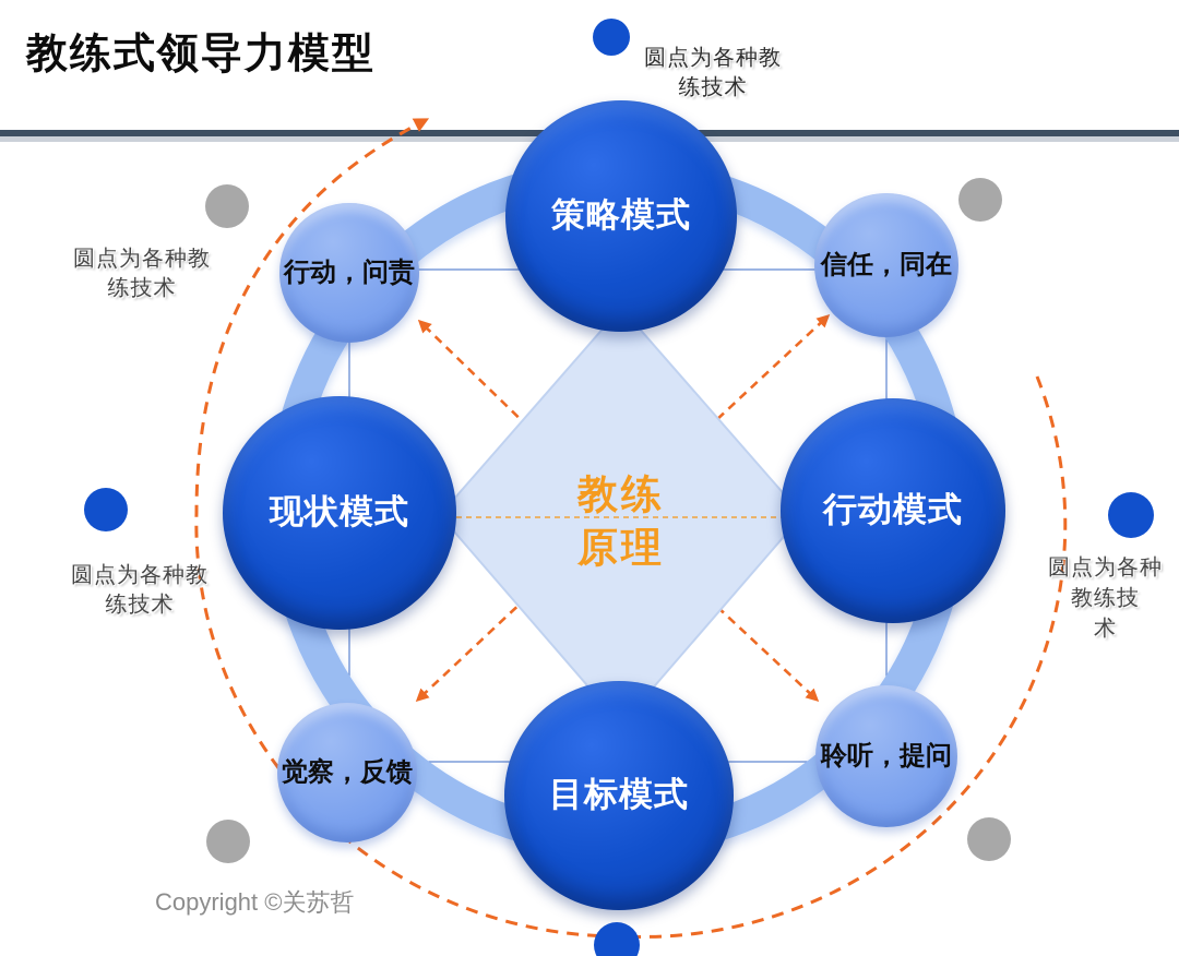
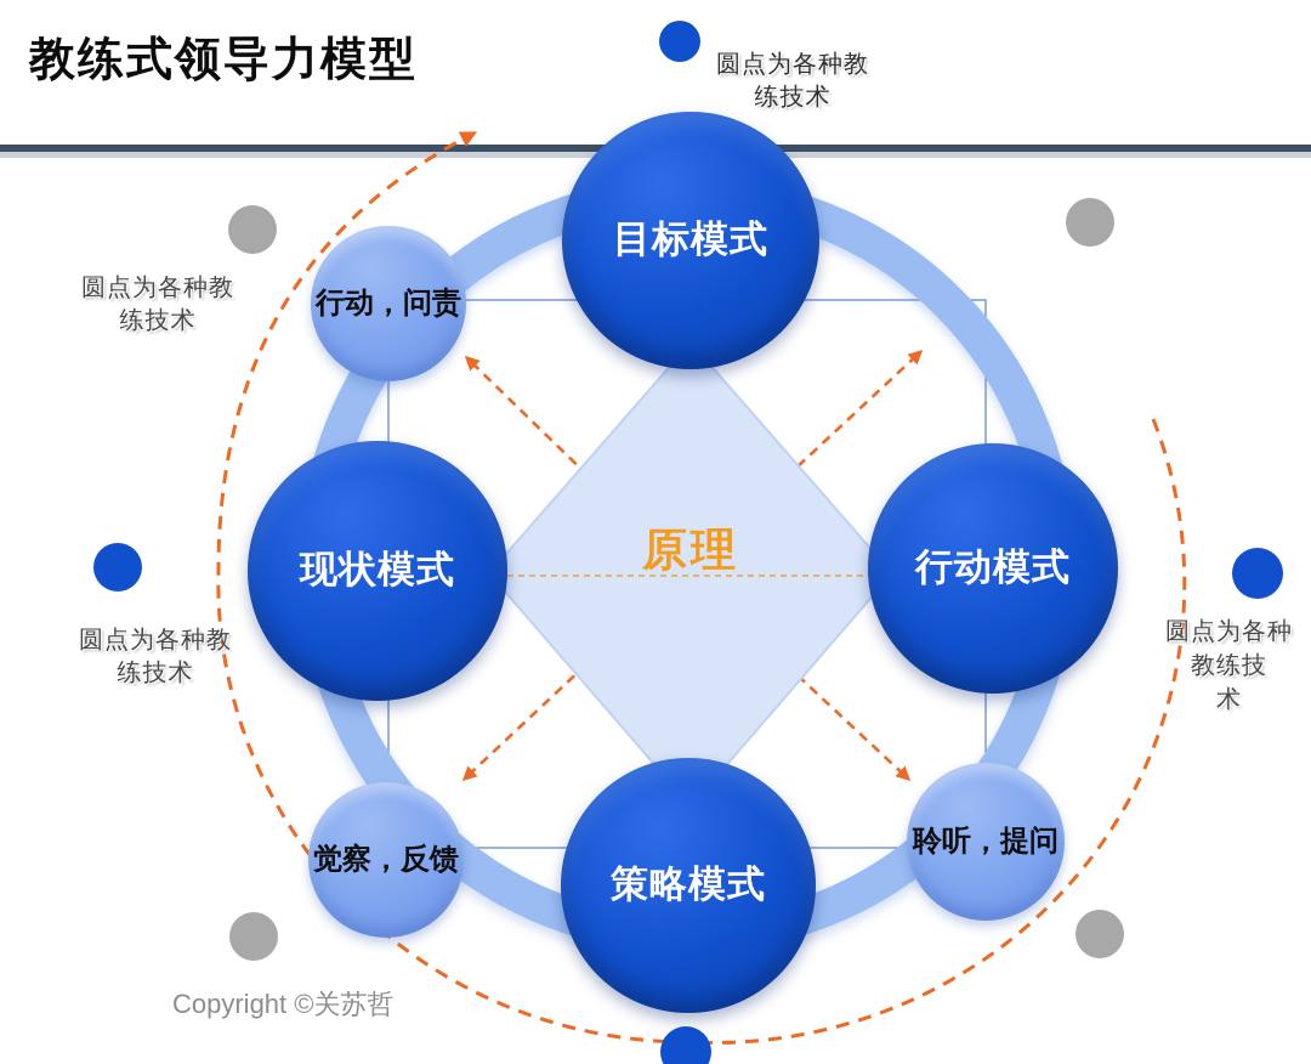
  教练式领导力模型
- 策略模式
+ 目标模式
  行动模式
- 目标模式
+ 策略模式
  现状模式
  行动，问责
- 信任，同在
  觉察，反馈
  聆听，提问
- 教练
  原理
  圆点为各种教
  练技术
  圆点为各种教
  练技术
  圆点为各种教
  练技术
  圆点为各种
  教练技
  术
  Copyright ©关苏哲
